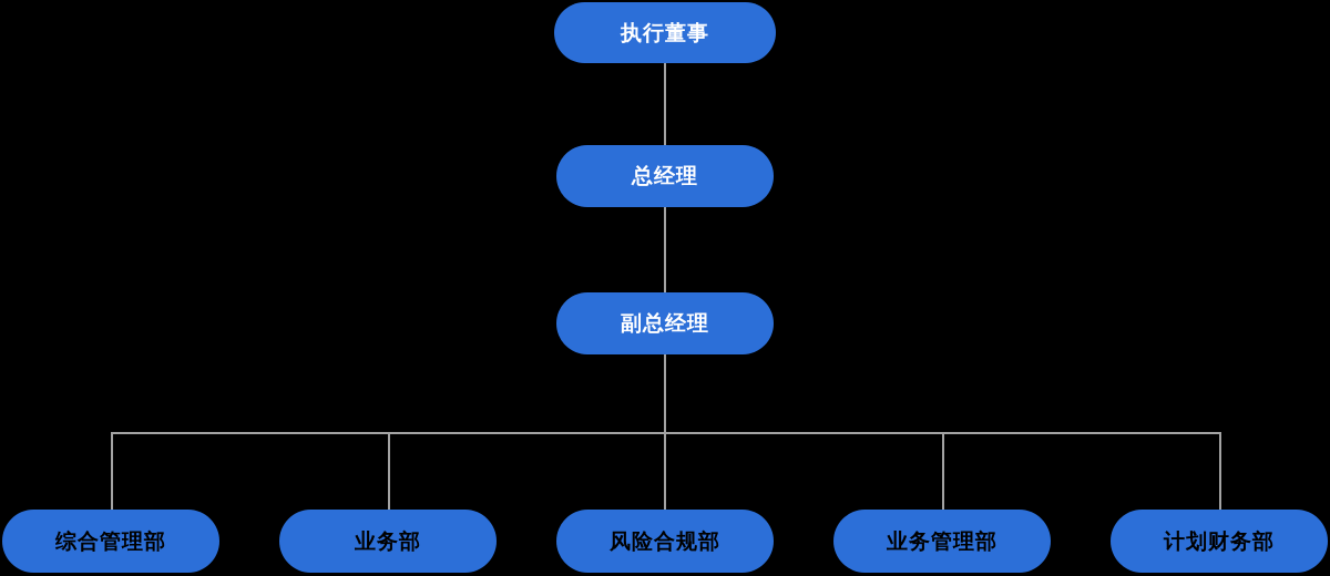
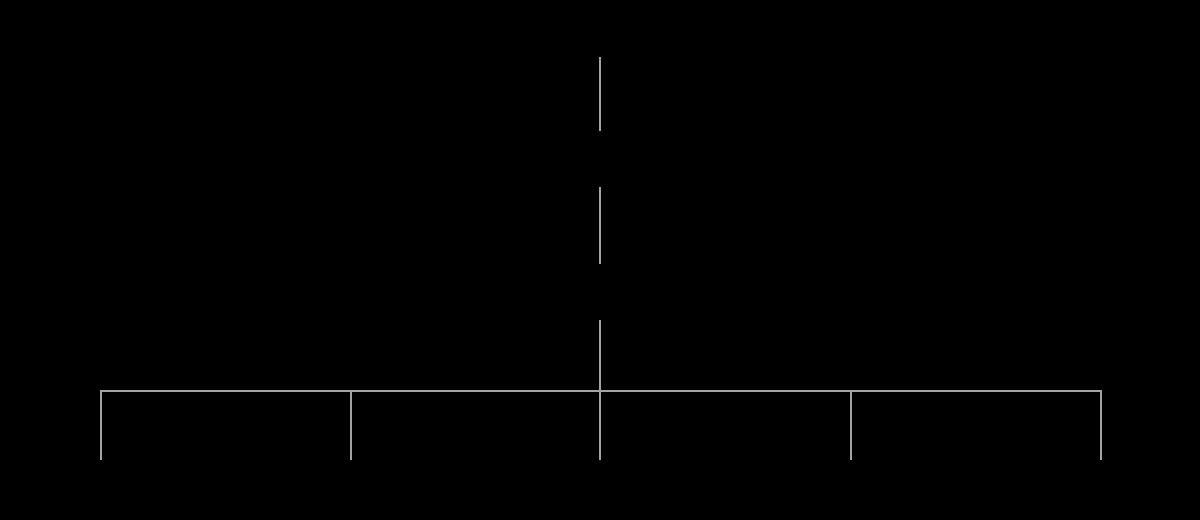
- 执行董事
- 总经理
- 副总经理
- 综合管理部
- 业务部
- 风险合规部
- 业务管理部
- 计划财务部
